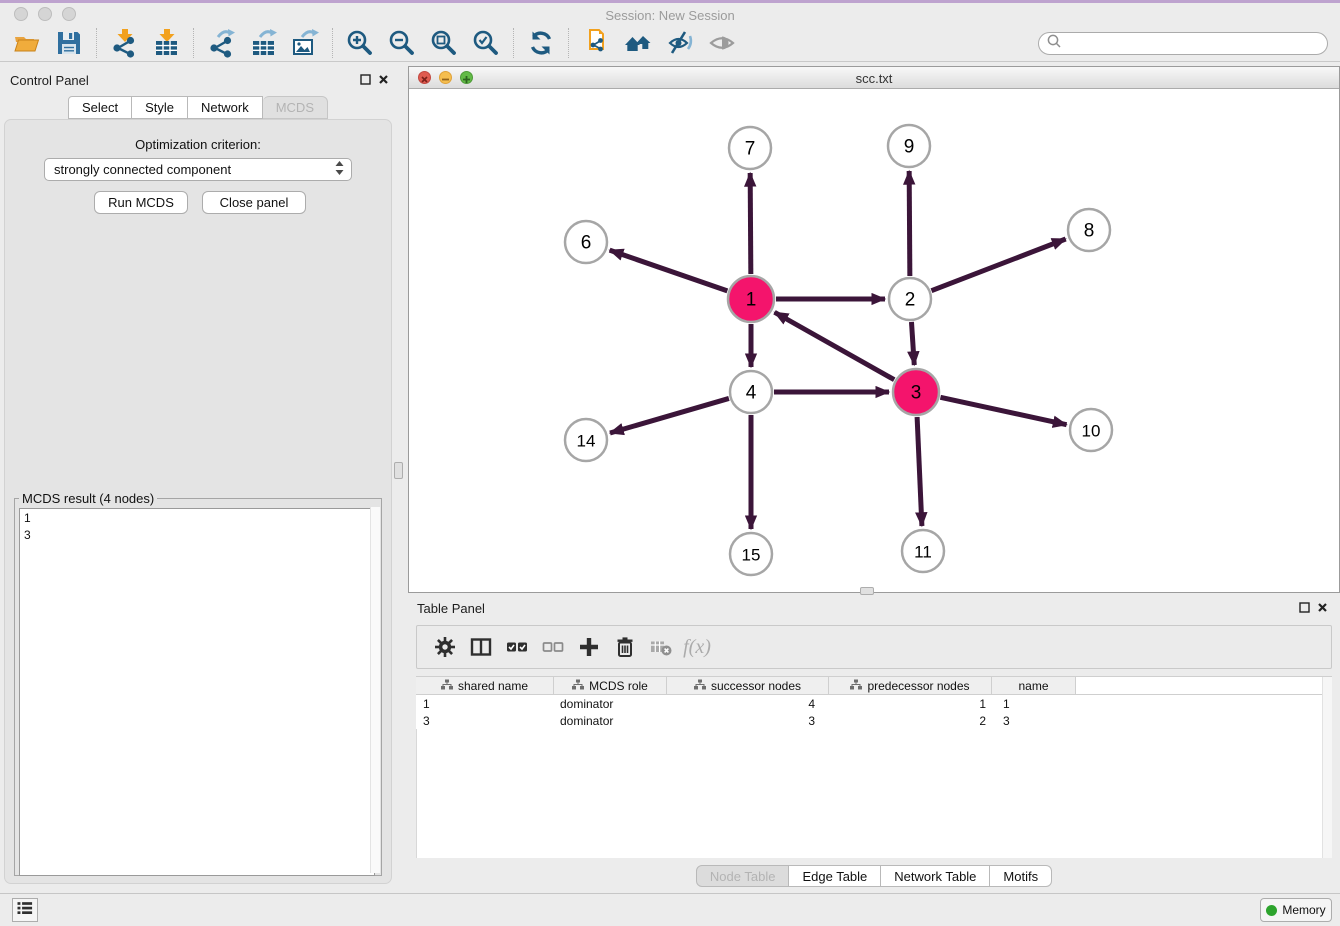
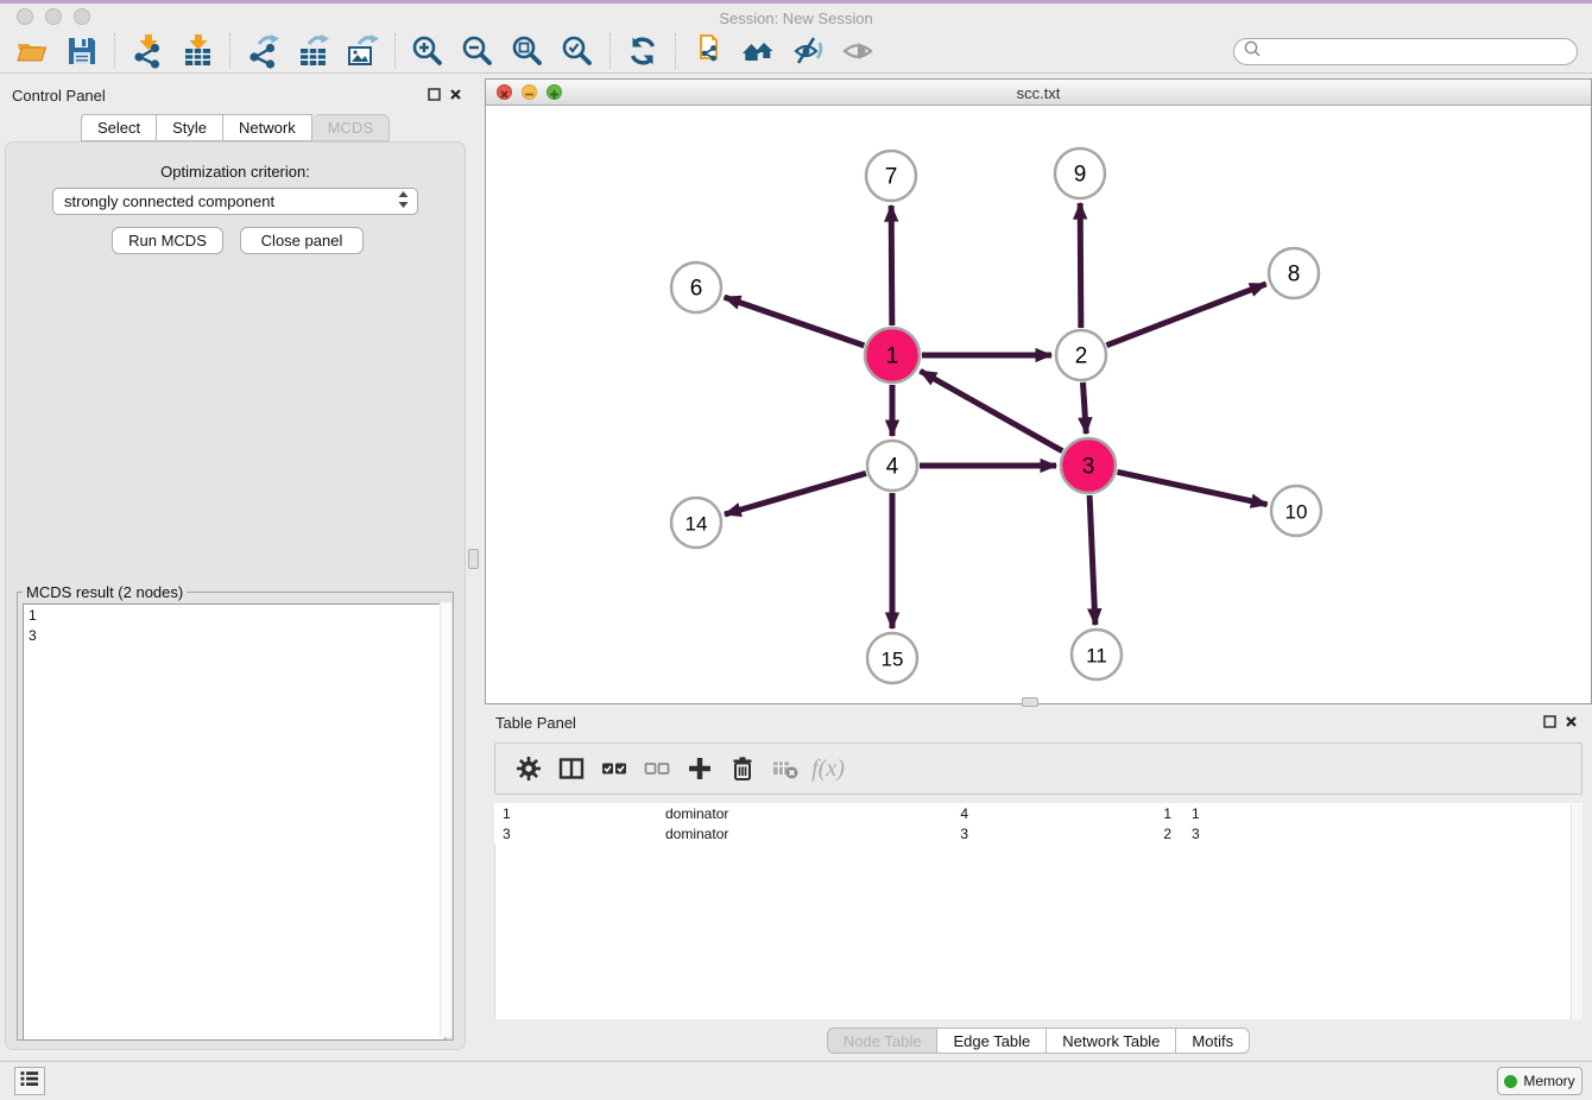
  Session: New Session
  Control Panel
  Select
  Style
  Network
  MCDS
  Optimization criterion:
  strongly connected component
  Run MCDS
  Close panel
- MCDS result (4 nodes)
+ MCDS result (2 nodes)
  1
  3
  scc.txt
  7
  9
  6
  8
  1
  2
  4
  3
  14
  10
  15
  11
  Table Panel
  f(x)
- shared name
- MCDS role
- successor nodes
- predecessor nodes
- name
  1
  dominator
  4
  1
  1
  3
  dominator
  3
  2
  3
  Node Table
  Edge Table
  Network Table
  Motifs
  Memory
